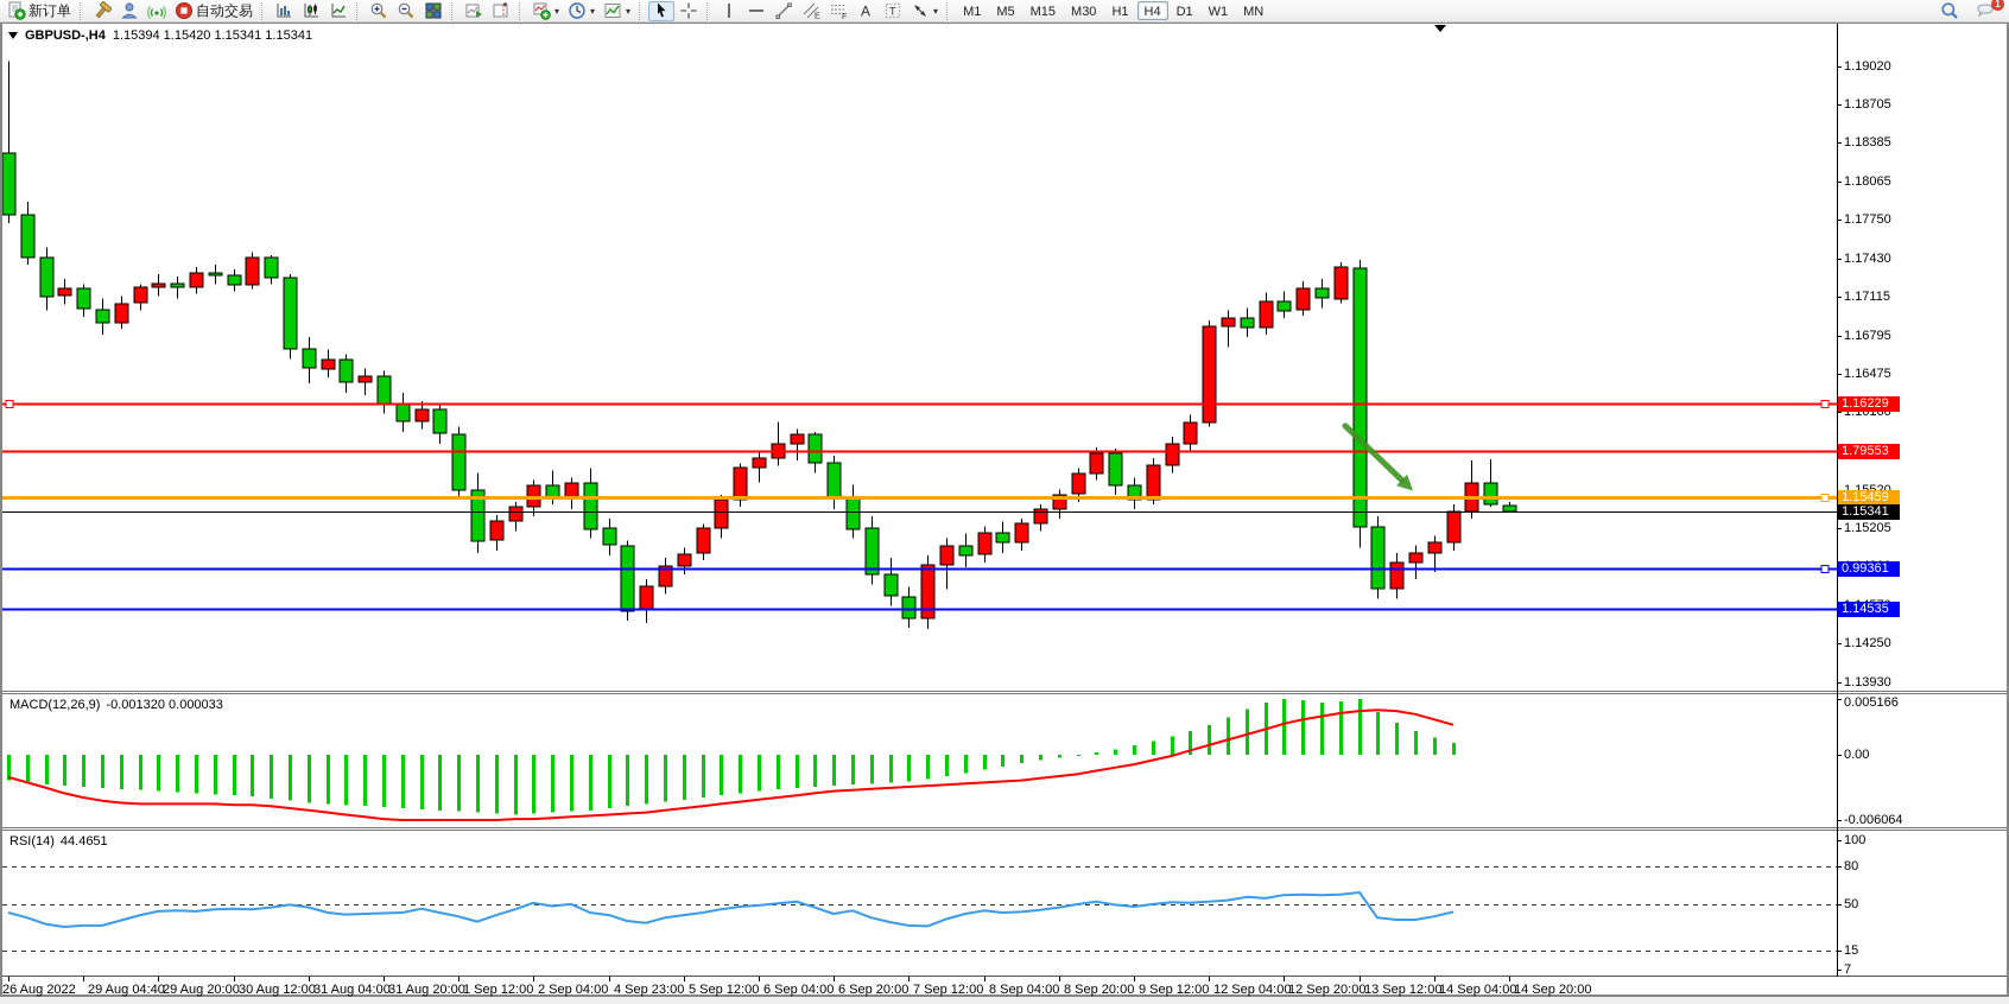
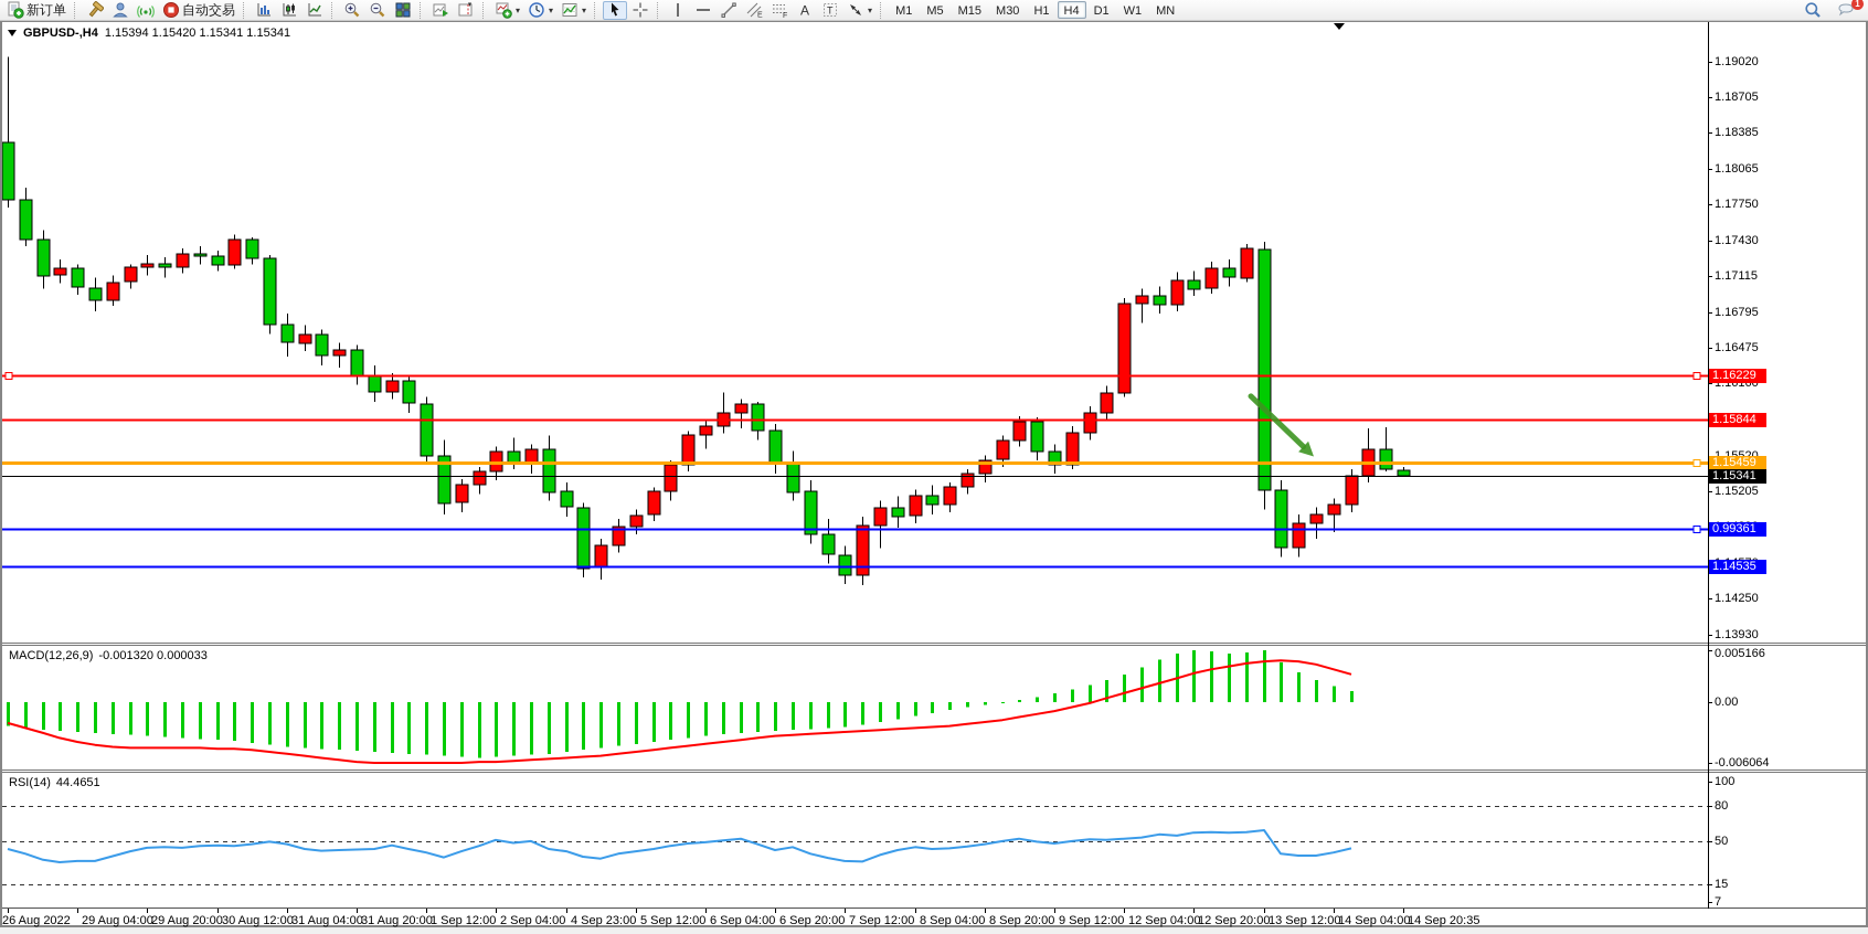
  新订单
  自动交易
  ▾
  ▾
  ▾
  A
  T
  ▾
  M1
  M5
  M15
  M30
  H1
  H4
  D1
  W1
  MN
  1
  GBPUSD-,H4
  1.15394 1.15420 1.15341 1.15341
  MACD(12,26,9)
  -0.001320 0.000033
  RSI(14)
  44.4651
  1.19020
  1.18705
  1.18385
  1.18065
  1.17750
  1.17430
  1.17115
  1.16795
  1.16475
  1.16160
  1.15205
  1.14250
  1.13930
  1.16229
- 1.79553
+ 1.15844
  1.15459
  1.15341
  0.99361
  1.14535
  0.005166
  0.00
  -0.006064
  100
  80
  50
  15
  7
  26 Aug 2022
- 29 Aug 04:40
+ 29 Aug 04:00
  29 Aug 20:00
  30 Aug 12:00
  31 Aug 04:00
  31 Aug 20:00
  1 Sep 12:00
  2 Sep 04:00
  4 Sep 23:00
  5 Sep 12:00
  6 Sep 04:00
  6 Sep 20:00
  7 Sep 12:00
  8 Sep 04:00
  8 Sep 20:00
  9 Sep 12:00
  12 Sep 04:00
  12 Sep 20:00
  13 Sep 12:00
  14 Sep 04:00
- 14 Sep 20:00
+ 14 Sep 20:35
